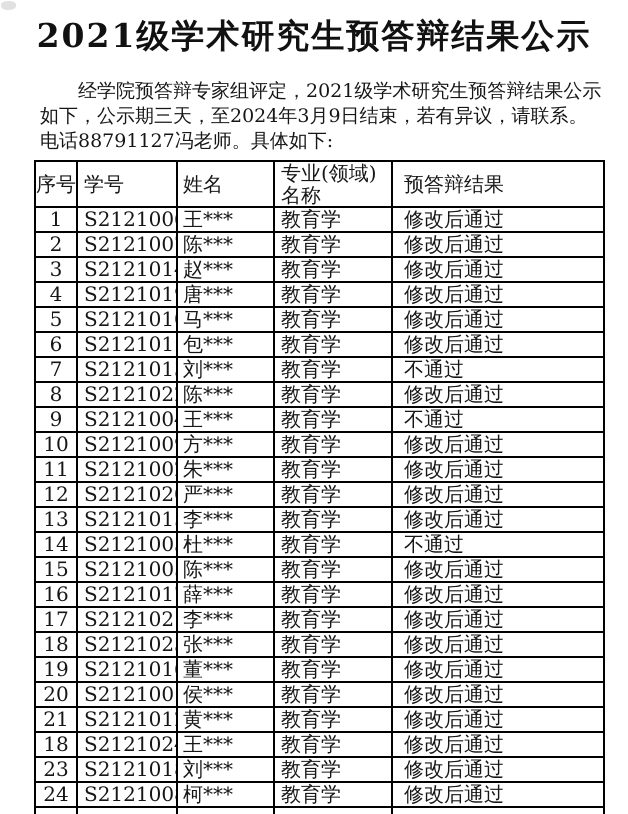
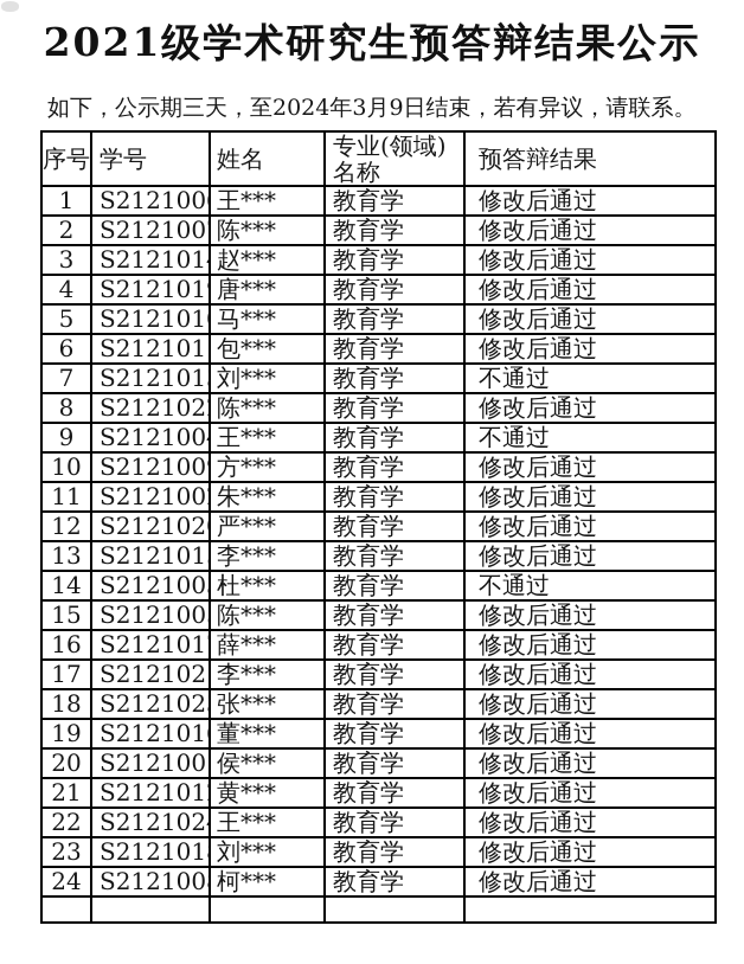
  2021级学术研究生预答辩结果公示
- 经学院预答辩专家组评定，2021级学术研究生预答辩结果公示
  如下，公示期三天，至2024年3月9日结束，若有异议，请联系。
- 电话88791127冯老师。具体如下:
  序号	学号	姓名	专业(领域)名称	预答辩结果
  1	S212100	王***	教育学	修改后通过
  2	S212100	陈***	教育学	修改后通过
  3	S212101	赵***	教育学	修改后通过
  4	S212101	唐***	教育学	修改后通过
  5	S212101	马***	教育学	修改后通过
  6	S212101	包***	教育学	修改后通过
  7	S212101	刘***	教育学	不通过
  8	S212102	陈***	教育学	修改后通过
  9	S212100	王***	教育学	不通过
  10	S212100	方***	教育学	修改后通过
  11	S212100	朱***	教育学	修改后通过
  12	S212102	严***	教育学	修改后通过
  13	S212101	李***	教育学	修改后通过
  14	S212100	杜***	教育学	不通过
  15	S212100	陈***	教育学	修改后通过
  16	S212101	薛***	教育学	修改后通过
  17	S212102	李***	教育学	修改后通过
  18	S212102	张***	教育学	修改后通过
  19	S212101	董***	教育学	修改后通过
  20	S212100	侯***	教育学	修改后通过
  21	S212101	黄***	教育学	修改后通过
- 18	S212102	王***	教育学	修改后通过
+ 22	S212102	王***	教育学	修改后通过
  23	S212101	刘***	教育学	修改后通过
  24	S212100	柯***	教育学	修改后通过
